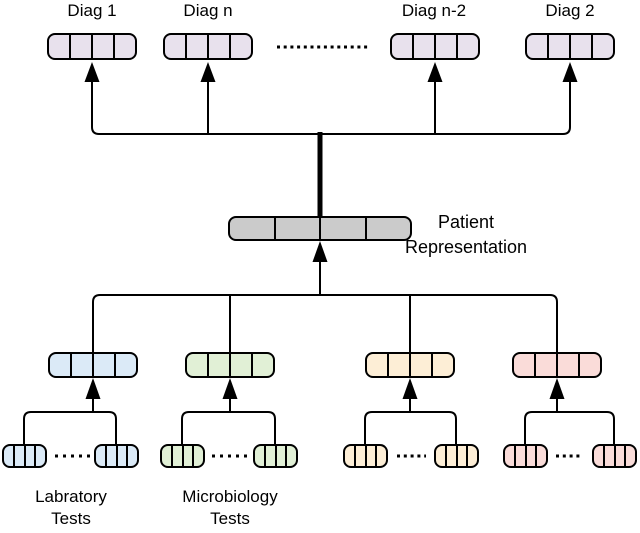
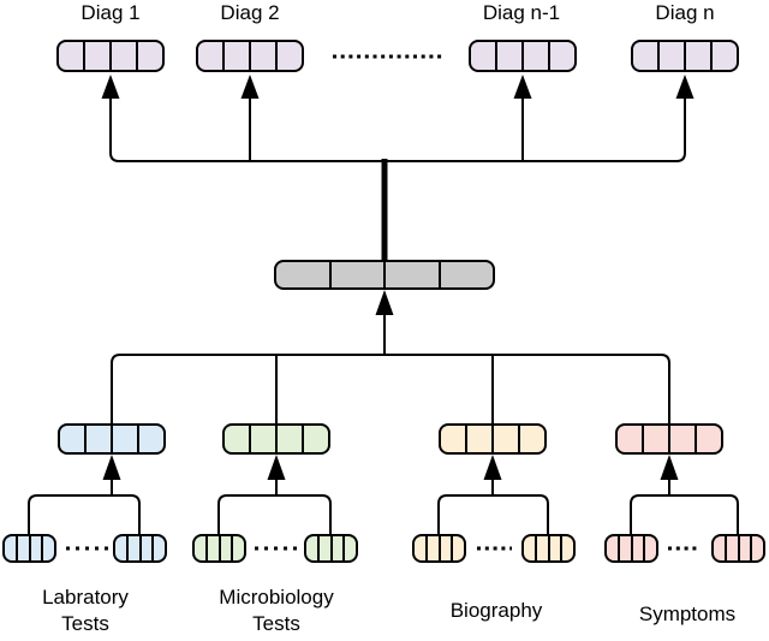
  Diag 1
- Diag n
+ Diag 2
- Diag n-2
+ Diag n-1
- Diag 2
+ Diag n
- Patient
- Representation
  Labratory
  Tests
  Microbiology
  Tests
+ Biography
+ Symptoms
